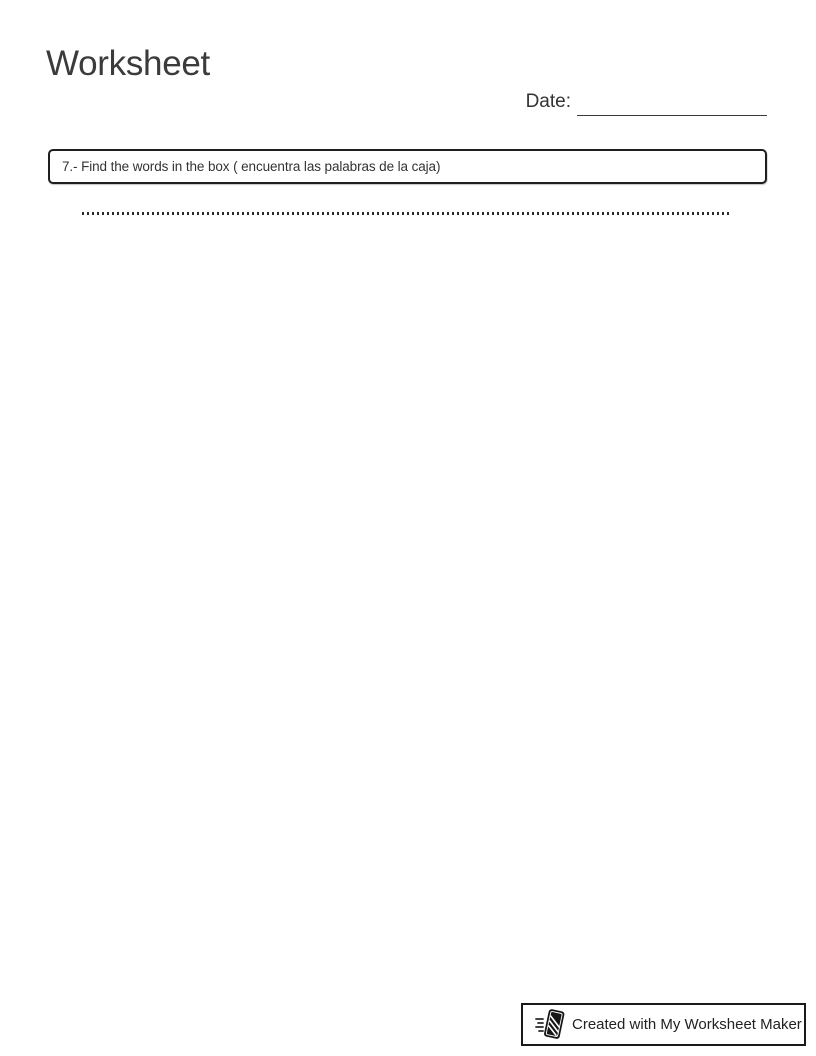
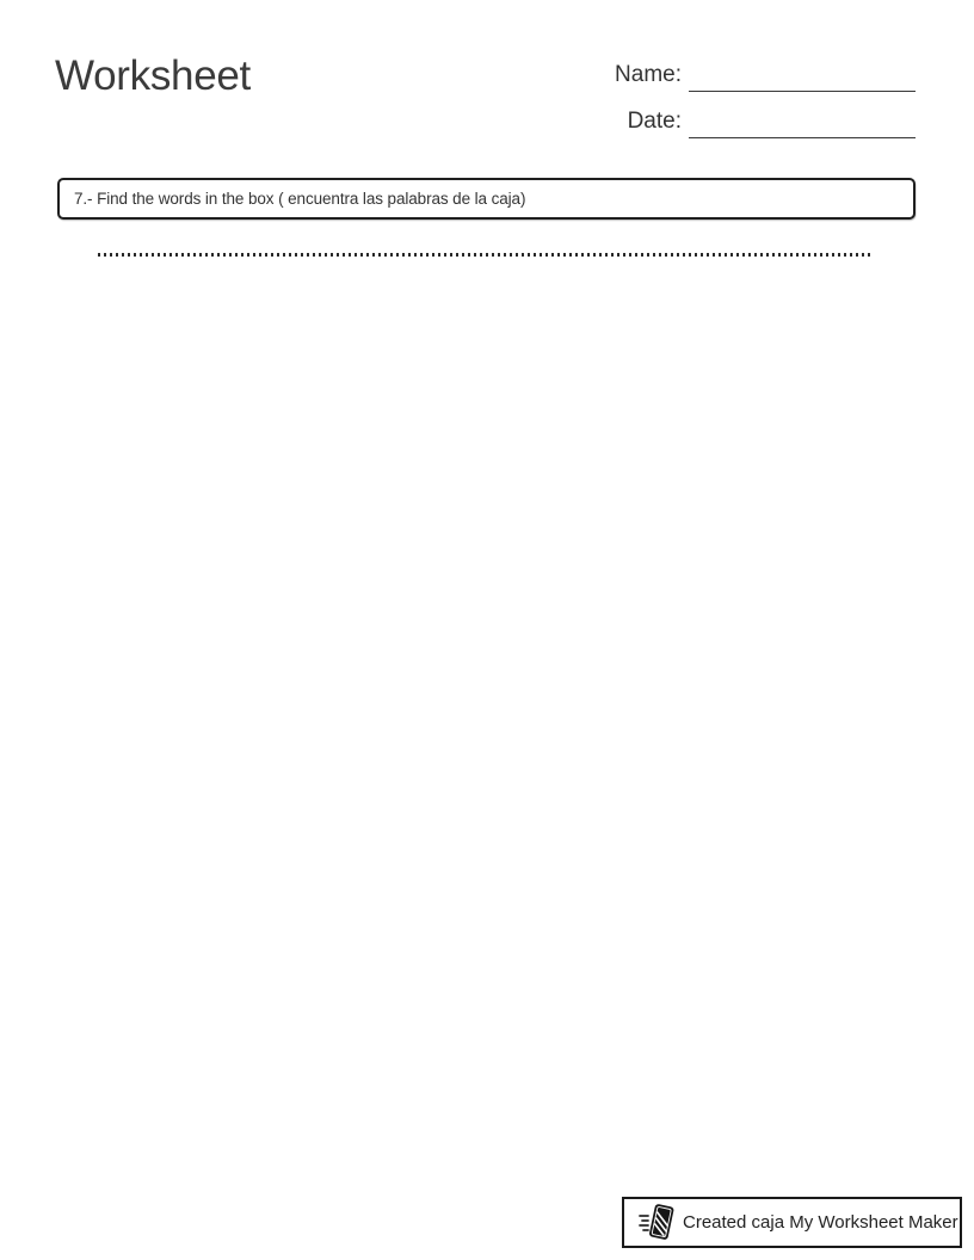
  Worksheet
+ Name:
  Date:
  7.- Find the words in the box ( encuentra las palabras de la caja)
- Created with My Worksheet Maker
+ Created caja My Worksheet Maker
